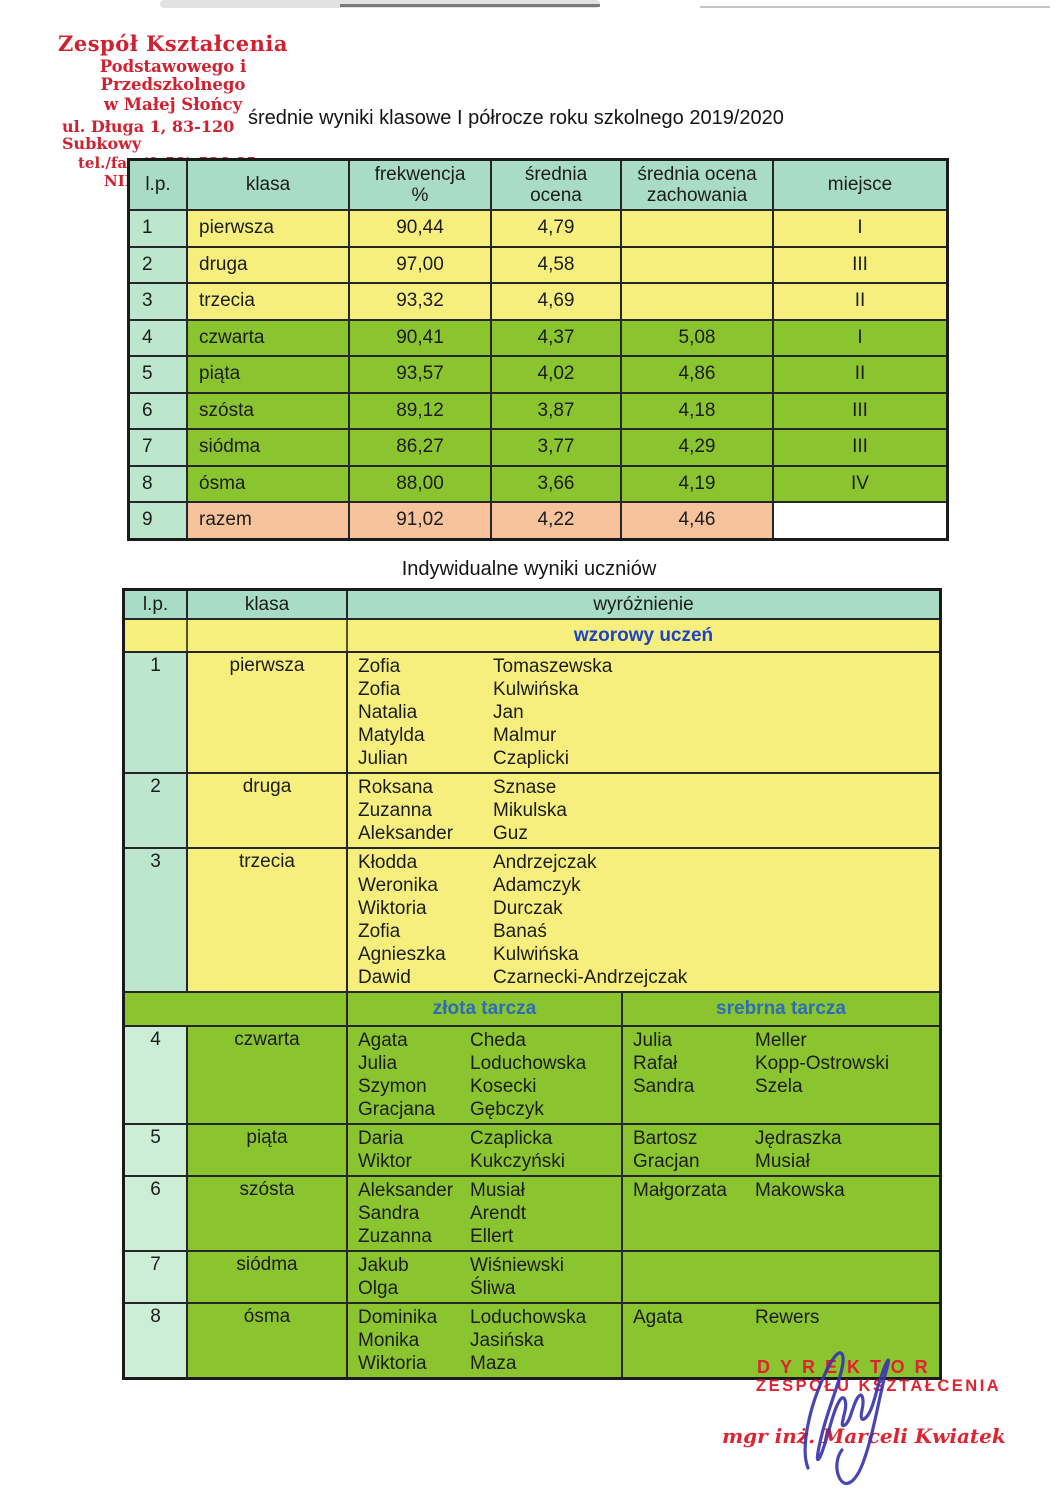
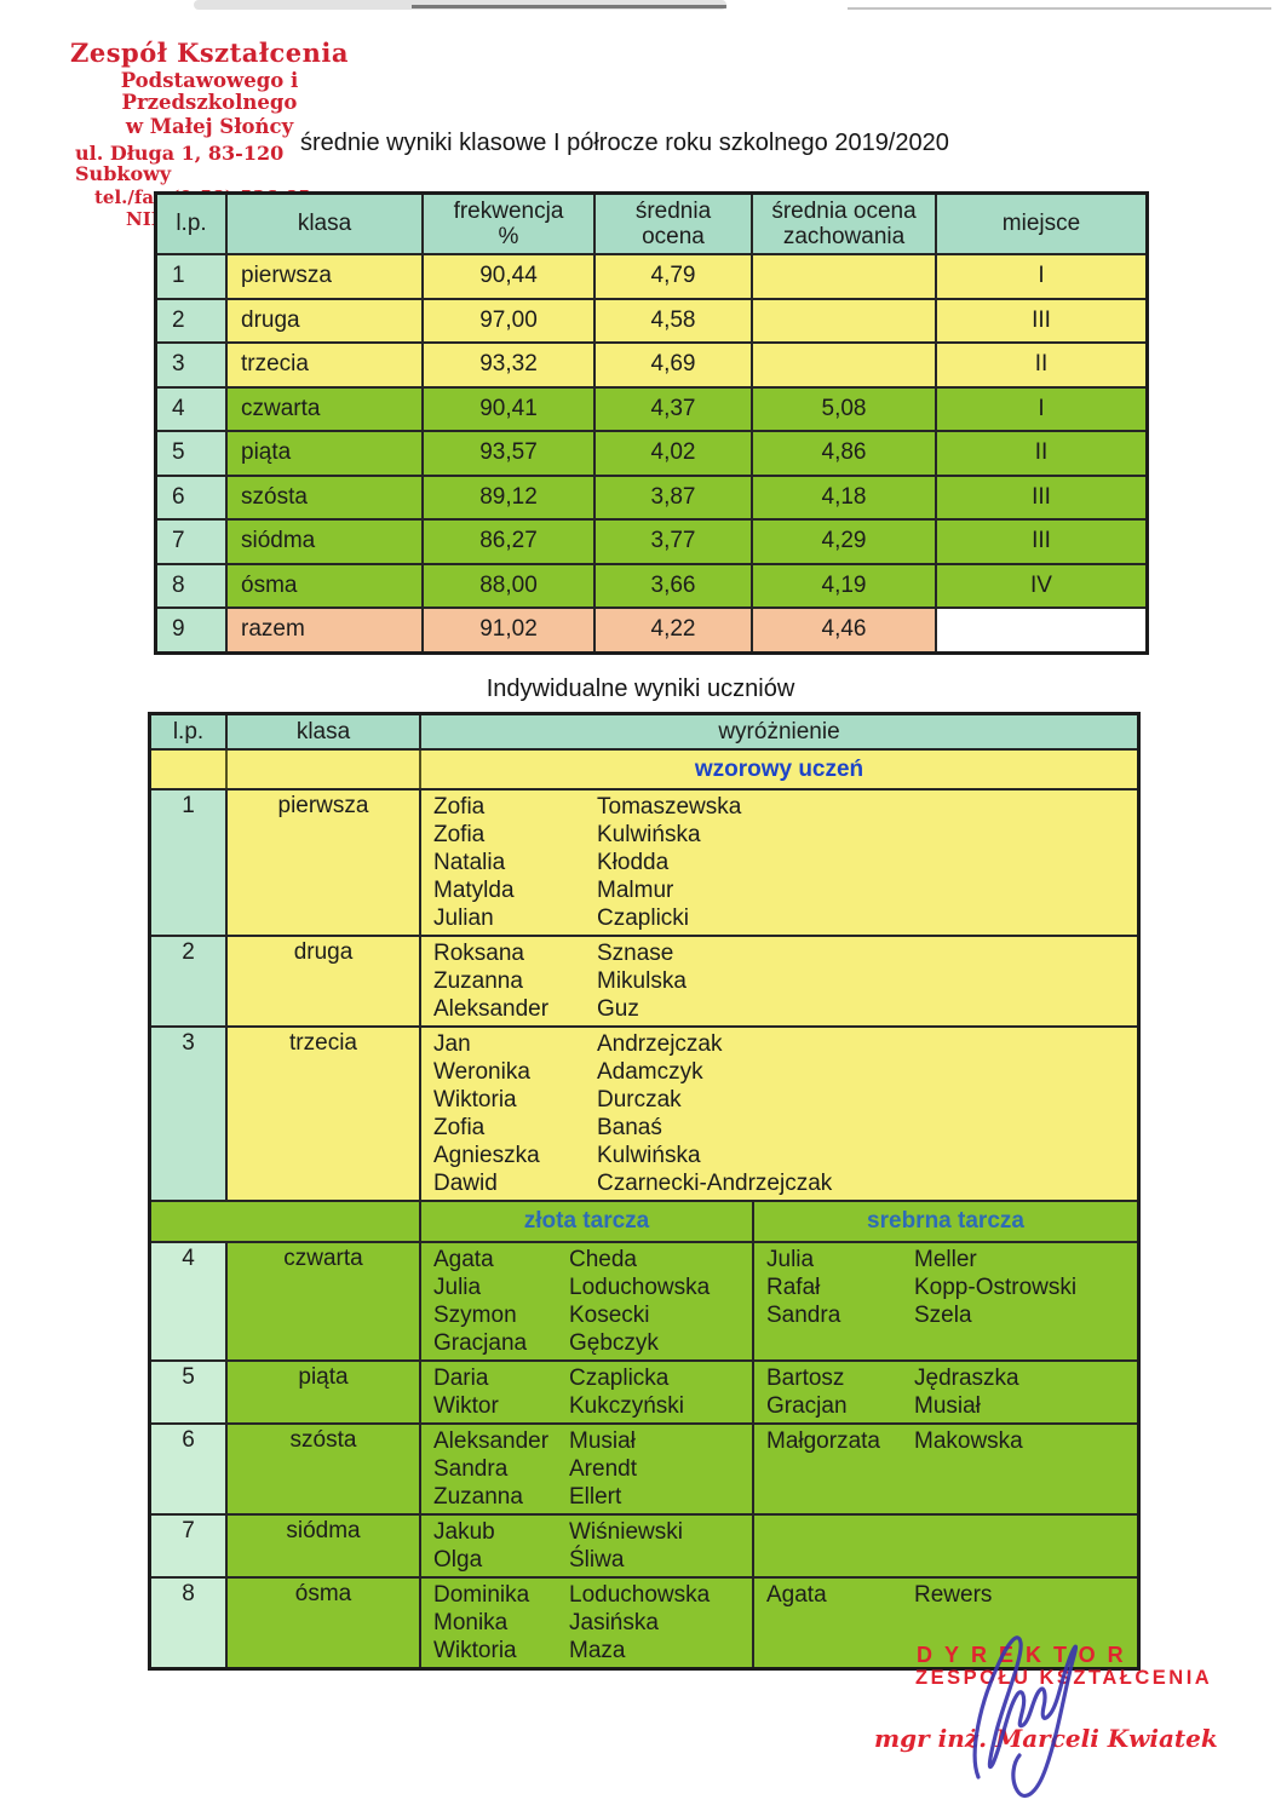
  Zespół Kształcenia
  Podstawowego i Przedszkolnego
  w Małej Słońcy
  ul. Długa 1, 83-120 Subkowy
  średnie wyniki klasowe I półrocze roku szkolnego 2019/2020
  l.p.
  klasa
  frekwencja
  %
  średnia
  ocena
  średnia ocena
  zachowania
  miejsce
  1
  pierwsza
  90,44
  4,79
  I
  2
  druga
  97,00
  4,58
  III
  3
  trzecia
  93,32
  4,69
  II
  4
  czwarta
  90,41
  4,37
  5,08
  I
  5
  piąta
  93,57
  4,02
  4,86
  II
  6
  szósta
  89,12
  3,87
  4,18
  III
  7
  siódma
  86,27
  3,77
  4,29
  III
  8
  ósma
  88,00
  3,66
  4,19
  IV
  9
  razem
  91,02
  4,22
  4,46
  Indywidualne wyniki uczniów
  l.p.
  klasa
  wyróżnienie
  wzorowy uczeń
  1
  pierwsza
  Zofia
  Tomaszewska
  Zofia
  Kulwińska
  Natalia
- Jan
+ Kłodda
  Matylda
  Malmur
  Julian
  Czaplicki
  2
  druga
  Roksana
  Sznase
  Zuzanna
  Mikulska
  Aleksander
  Guz
  3
  trzecia
- Kłodda
+ Jan
  Andrzejczak
  Weronika
  Adamczyk
  Wiktoria
  Durczak
  Zofia
  Banaś
  Agnieszka
  Kulwińska
  Dawid
  Czarnecki-Andrzejczak
  złota tarcza
  srebrna tarcza
  4
  czwarta
  Agata
  Cheda
  Julia
  Loduchowska
  Szymon
  Kosecki
  Gracjana
  Gębczyk
  Julia
  Meller
  Rafał
  Kopp-Ostrowski
  Sandra
  Szela
  5
  piąta
  Daria
  Czaplicka
  Wiktor
  Kukczyński
  Bartosz
  Jędraszka
  Gracjan
  Musiał
  6
  szósta
  Aleksander
  Musiał
  Sandra
  Arendt
  Zuzanna
  Ellert
  Małgorzata
  Makowska
  7
  siódma
  Jakub
  Wiśniewski
  Olga
  Śliwa
  8
  ósma
  Dominika
  Loduchowska
  Monika
  Jasińska
  Wiktoria
  Maza
  Agata
  Rewers
  DYREKTOR
  ZESPOŁU KZTAŁCENIA
  mgr inż. Marceli Kwiatek
